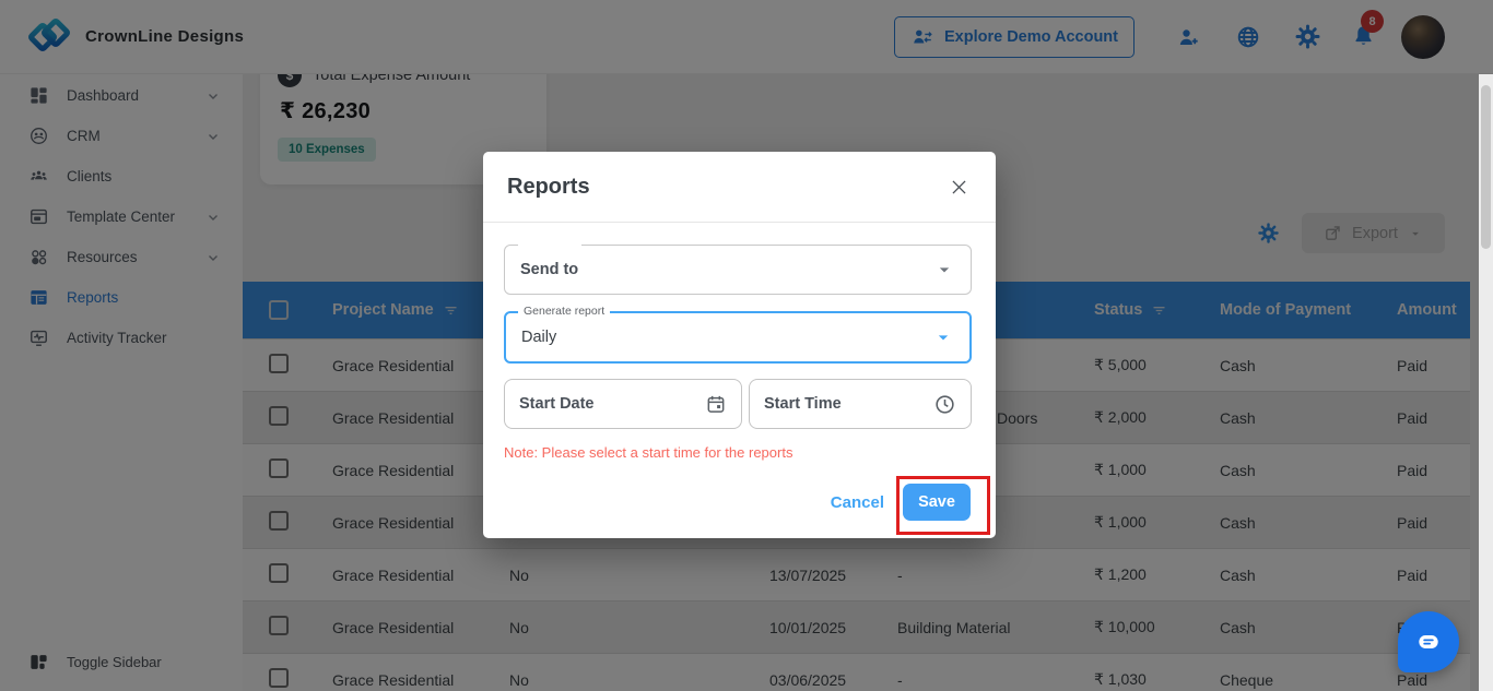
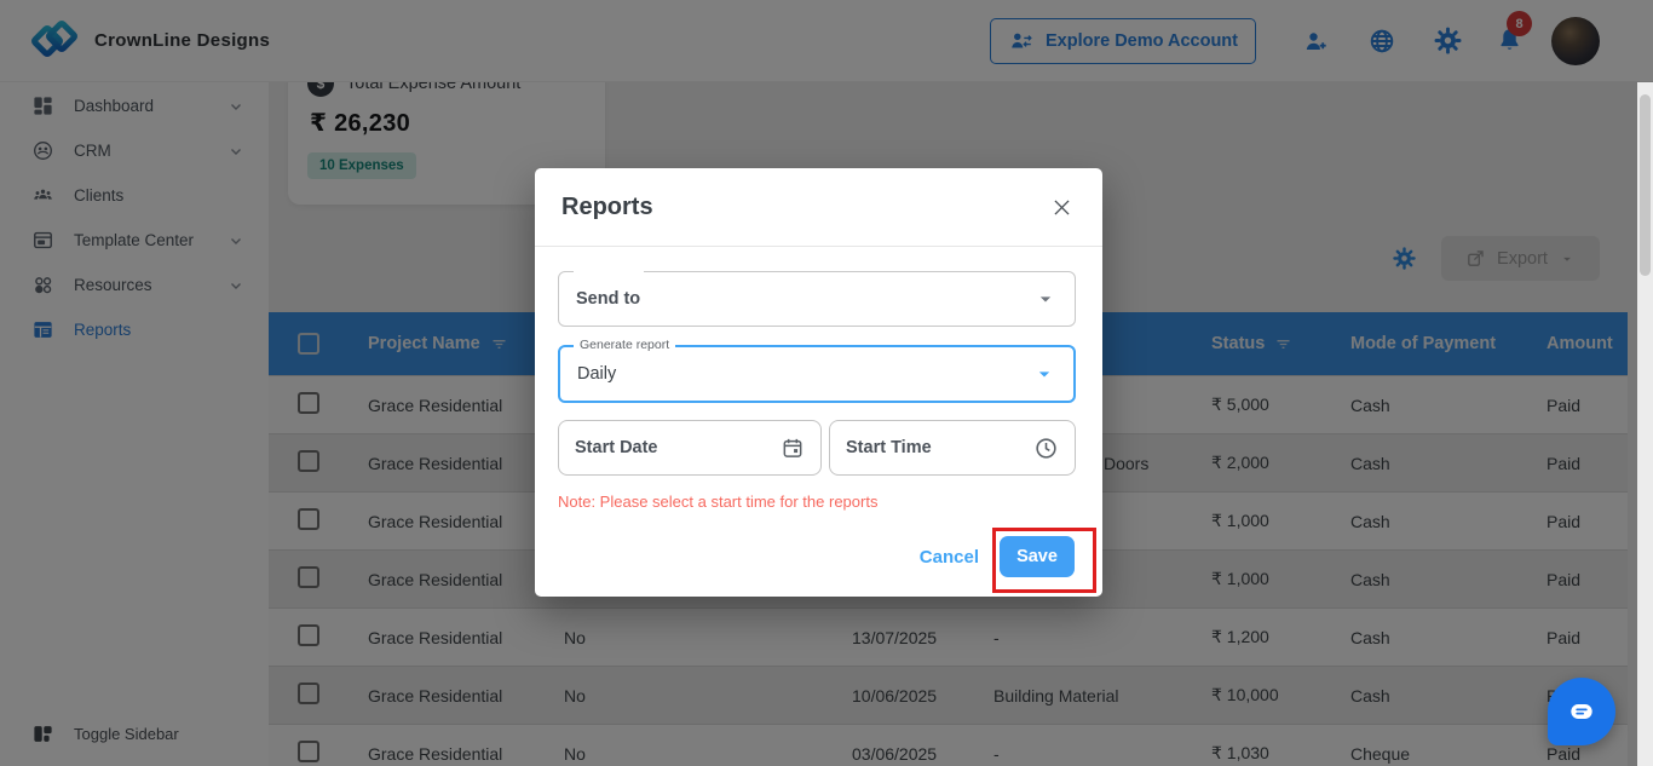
  CrownLine Designs
  Explore Demo Account
  8
  Dashboard
  CRM
  Clients
  Template Center
  Resources
  Reports
- Activity Tracker
  Toggle Sidebar
  $
  Total Expense Amount
  ₹ 26,230
  10 Expenses
  Export
  Project Name
  Status
  Mode of Payment
  Amount
  Grace Residential
  ₹ 5,000
  Cash
  Paid
  Grace Residential
  Doors
  ₹ 2,000
  Cash
  Paid
  Grace Residential
  ₹ 1,000
  Cash
  Paid
  Grace Residential
  ₹ 1,000
  Cash
  Paid
  Grace Residential
  No
  13/07/2025
  -
  ₹ 1,200
  Cash
  Paid
  Grace Residential
  No
- 10/01/2025
+ 10/06/2025
  Building Material
  ₹ 10,000
  Cash
  Grace Residential
  No
  03/06/2025
  -
  ₹ 1,030
  Cheque
  Paid
  Reports
  Send to
  Generate report
  Daily
  Start Date
  Start Time
  Note: Please select a start time for the reports
  Cancel
  Save
